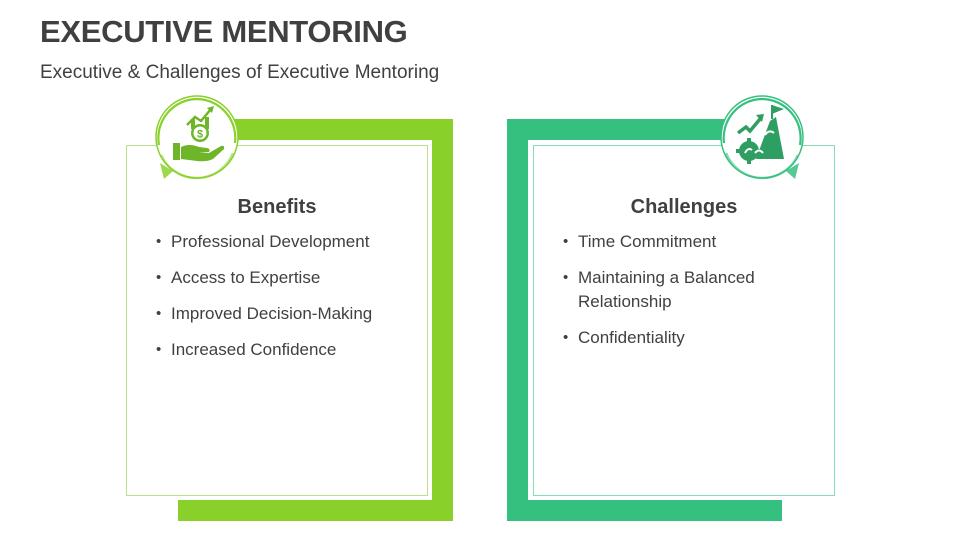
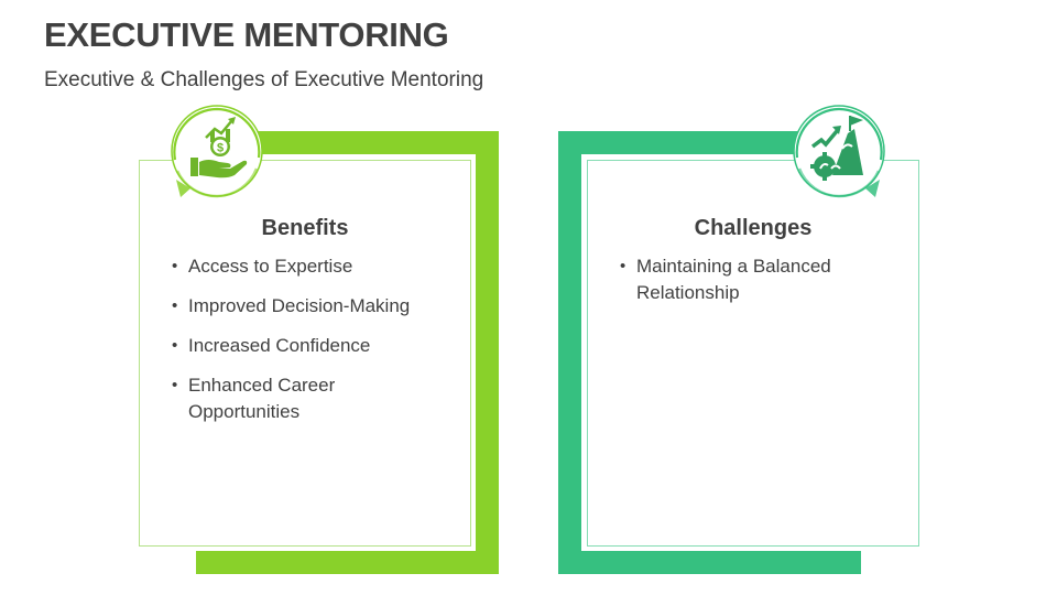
  EXECUTIVE MENTORING
  Executive & Challenges of Executive Mentoring
  Benefits
- Professional Development
  Access to Expertise
  Improved Decision-Making
  Increased Confidence
+ Enhanced Career Opportunities
  $
  Challenges
- Time Commitment
  Maintaining a Balanced Relationship
- Confidentiality
